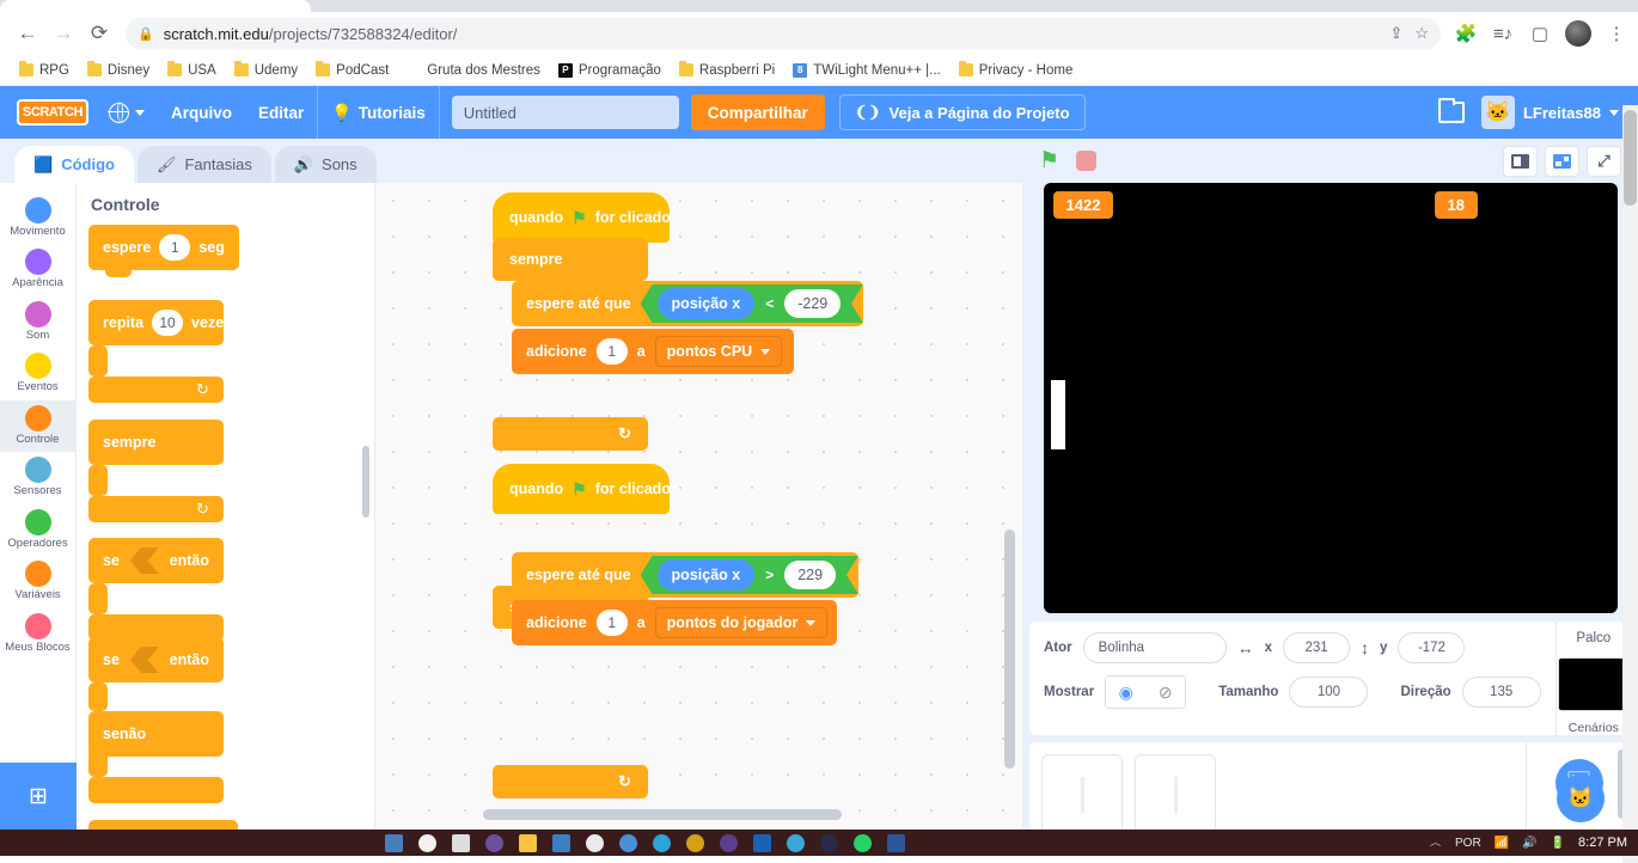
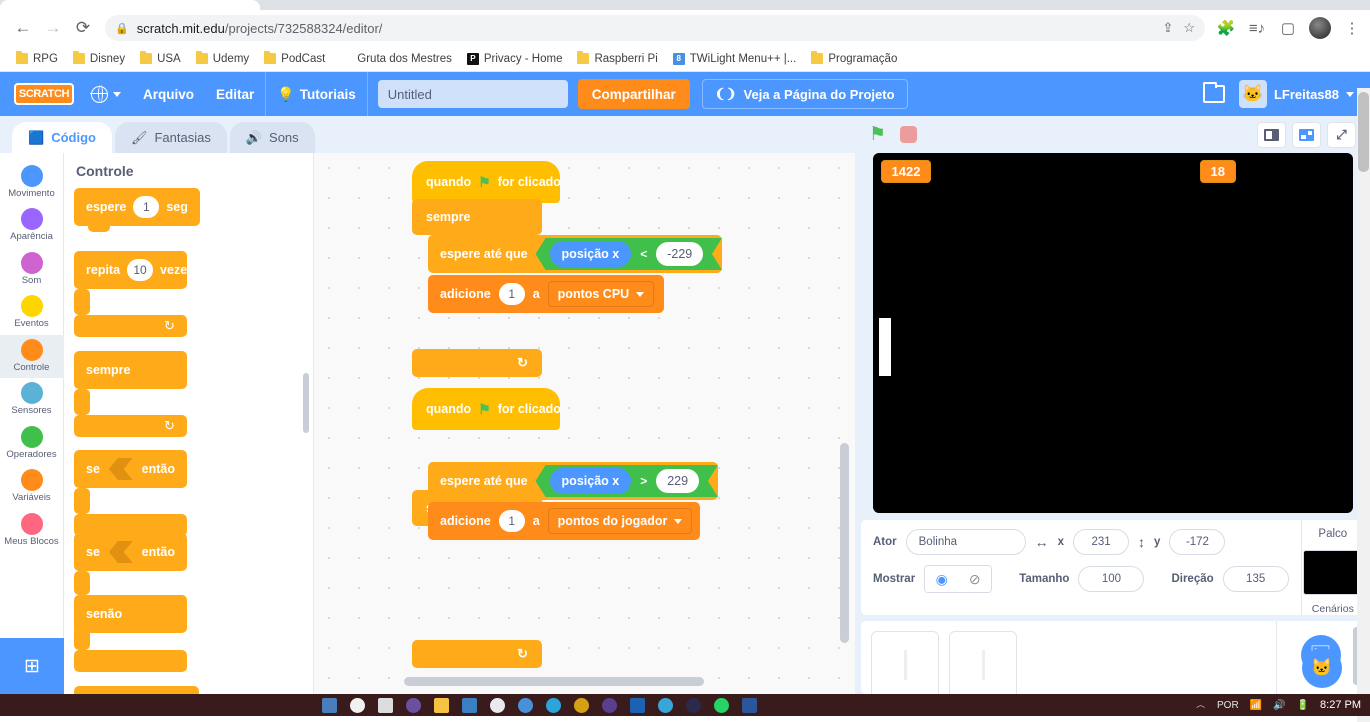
  ←
  →
  ⟳
  🔒
  scratch.mit.edu/projects/732588324/editor/
  ⇪
  ☆
  🧩
  ≡♪
  ▢
  ⋮
  RPG
  Disney
  USA
  Udemy
  PodCast
  Gruta dos Mestres
  P
- Programação
+ Privacy - Home
  Raspberri Pi
  8
  TWiLight Menu++ |...
- Privacy - Home
+ Programação
  SCRATCH
  Arquivo
  Editar
  💡
  Tutoriais
  Untitled
  Compartilhar
  ❨❩
  Veja a Página do Projeto
  🐱
  LFreitas88
  🟦
  Código
  🖌
  Fantasias
  🔊
  Sons
  Movimento
  Aparência
  Som
  Eventos
  Controle
  Sensores
  Operadores
  Variáveis
  Meus Blocos
  ⊞
  Controle
  espere
  1
  seg
  repita
  10
  vezes
  ↻
  sempre
  ↻
  se
  então
  se
  então
  senão
  quando
  ⚑
  for clicado
  sempre
  espere até que
  posição x
  <
  -229
  adicione
  1
  a
  pontos CPU
  ↻
  quando
  ⚑
  for clicado
  espere até que
  posição x
  >
  229
  adicione
  1
  a
  pontos do jogador
  ↻
  ⚑
  ⤢
  1422
  18
  Ator
  Bolinha
  ↔
  x
  231
  ↕
  y
  -172
  Mostrar
  ◉
  ⊘
  Tamanho
  100
  Direção
  135
  Palco
  Cenários
  🐱
  ︿
  POR
  📶
  🔊
  🔋
  8:27 PM
